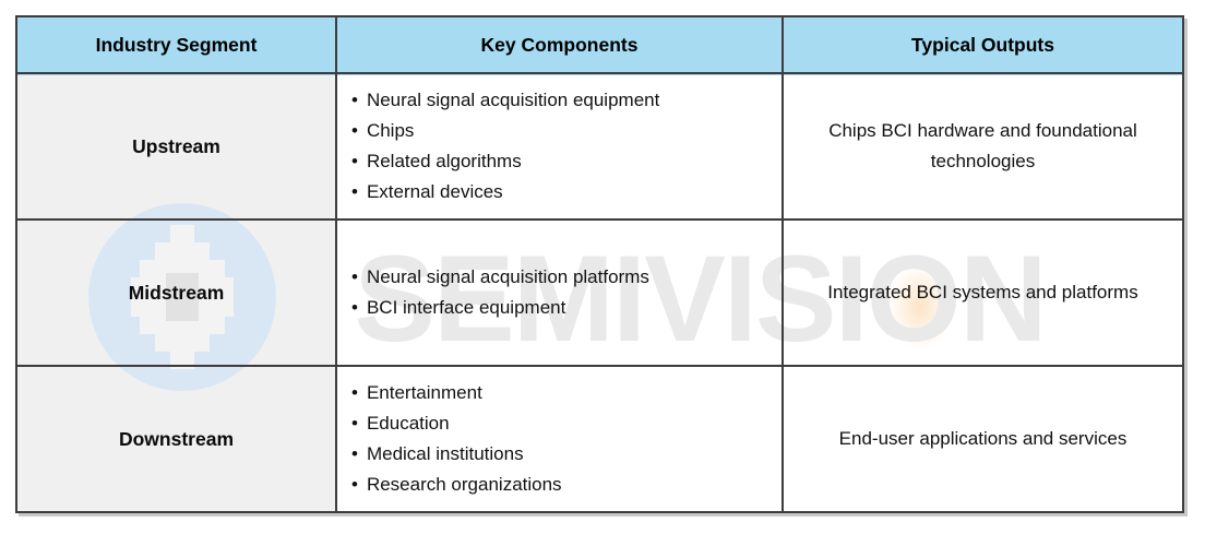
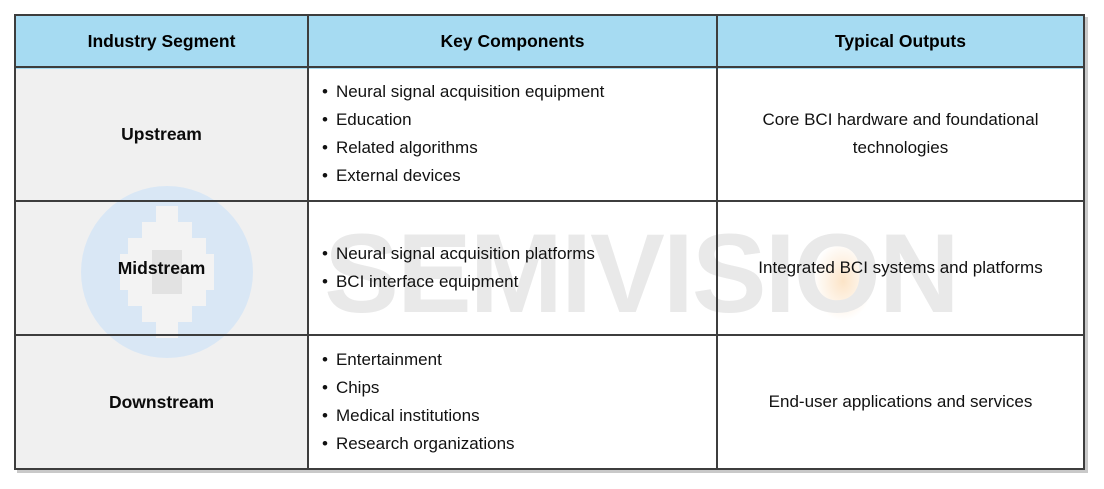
  SEMIVISION
  Industry Segment
  Key Components
  Typical Outputs
  Upstream
  Neural signal acquisition equipment
- Chips
+ Education
  Related algorithms
  External devices
- Chips BCI hardware and foundational technologies
+ Core BCI hardware and foundational technologies
  Midstream
  Neural signal acquisition platforms
  BCI interface equipment
  Integrated BCI systems and platforms
  Downstream
  Entertainment
- Education
+ Chips
  Medical institutions
  Research organizations
  End-user applications and services
